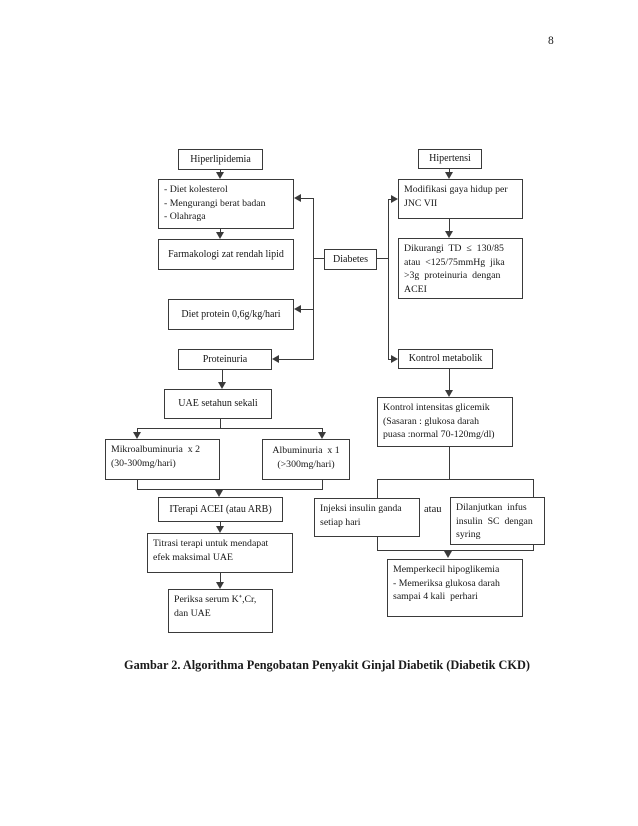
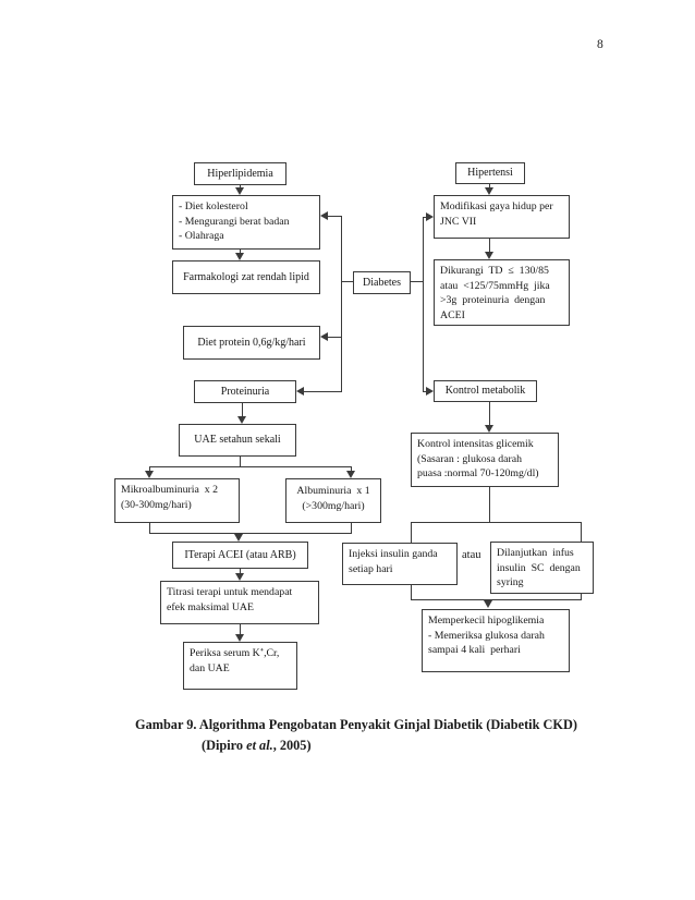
  8
  Hiperlipidemia
  - Diet kolesterol
  - Mengurangi berat badan
  - Olahraga
  Farmakologi zat rendah lipid
  Diet protein 0,6g/kg/hari
  Proteinuria
  UAE setahun sekali
  Mikroalbuminuria x 2
  (30-300mg/hari)
  Albuminuria x 1
  (>300mg/hari)
  ITerapi ACEI (atau ARB)
  Titrasi terapi untuk mendapat
  efek maksimal UAE
  Periksa serum K⁺,Cr,
  dan UAE
  Diabetes
  Hipertensi
  Modifikasi gaya hidup per
  JNC VII
  Dikurangi TD ≤ 130/85
  atau <125/75mmHg jika
  >3g proteinuria dengan
  ACEI
  Kontrol metabolik
  Kontrol intensitas glicemik
  (Sasaran : glukosa darah
  puasa :normal 70-120mg/dl)
  Injeksi insulin ganda
  setiap hari
  atau
  Dilanjutkan infus
  insulin SC dengan
  syring
  Memperkecil hipoglikemia
  - Memeriksa glukosa darah
  sampai 4 kali perhari
- Gambar 2. Algorithma Pengobatan Penyakit Ginjal Diabetik (Diabetik CKD)
+ Gambar 9. Algorithma Pengobatan Penyakit Ginjal Diabetik (Diabetik CKD)
+ (Dipiro et al., 2005)
